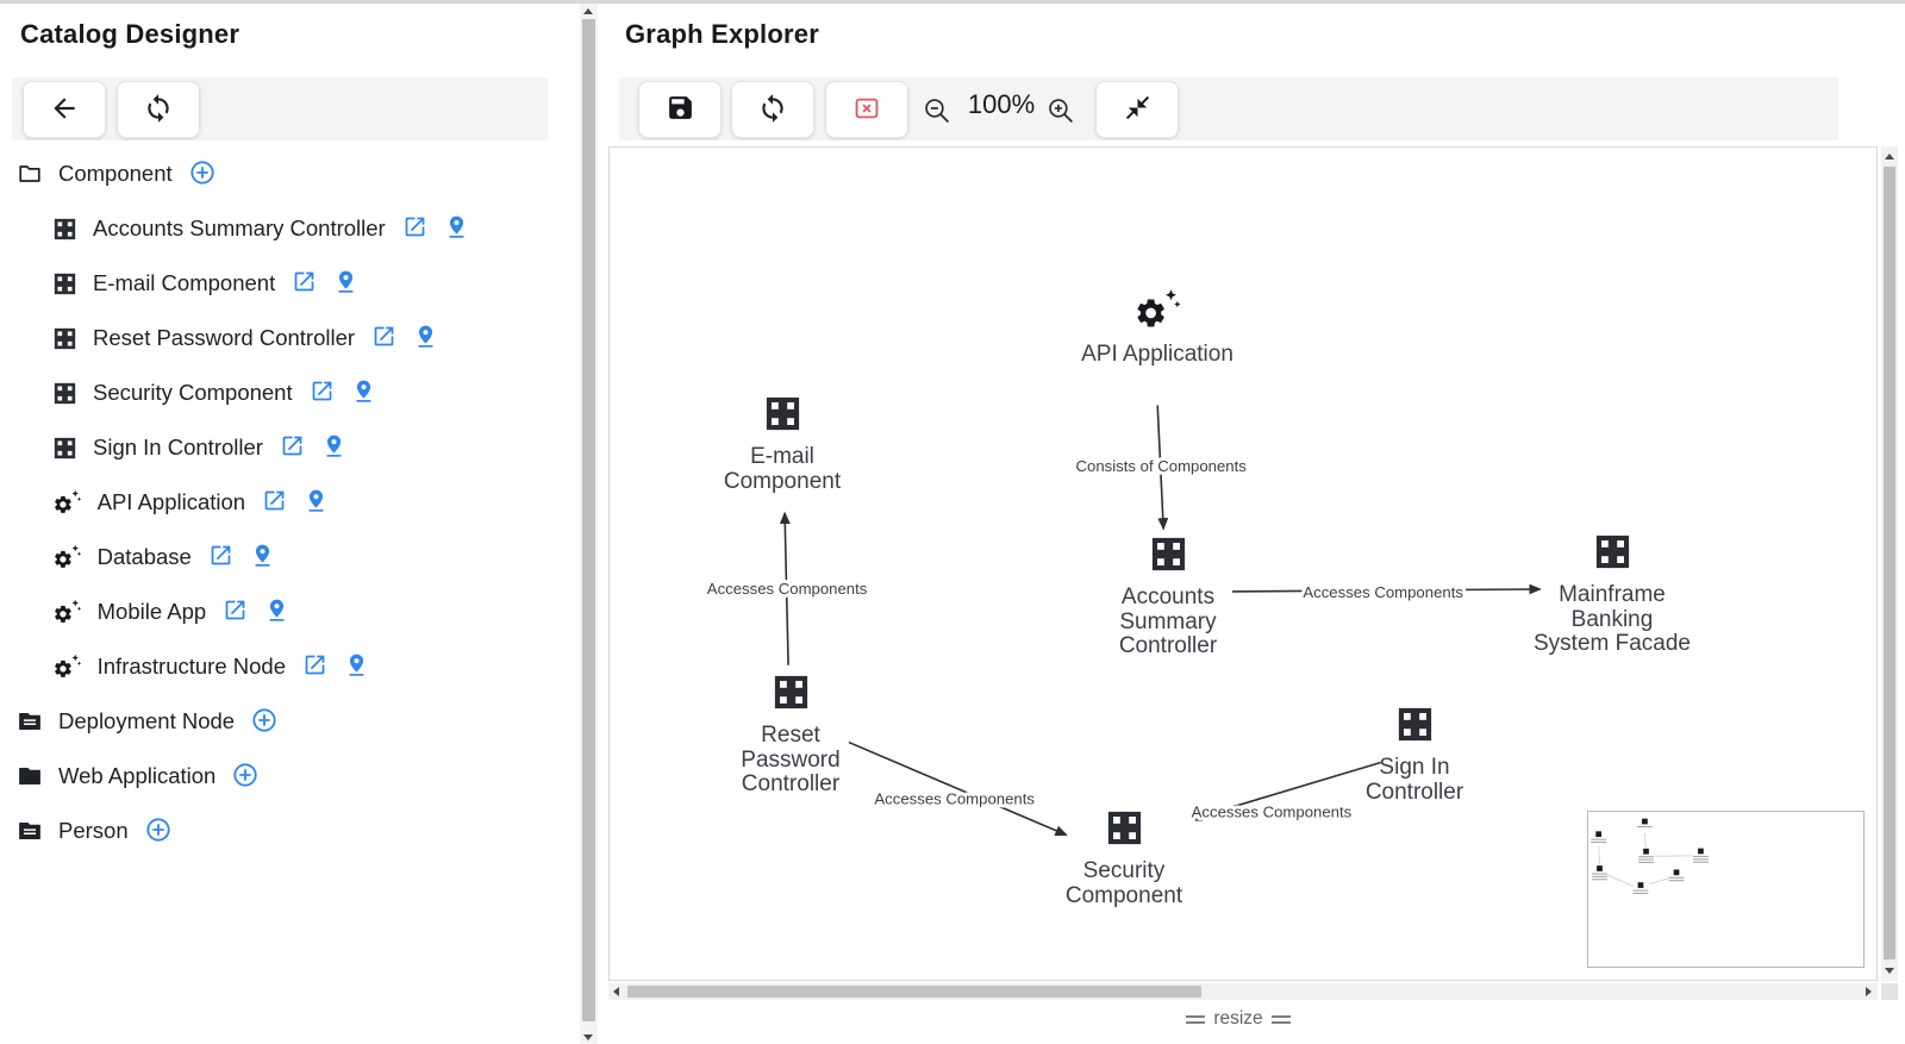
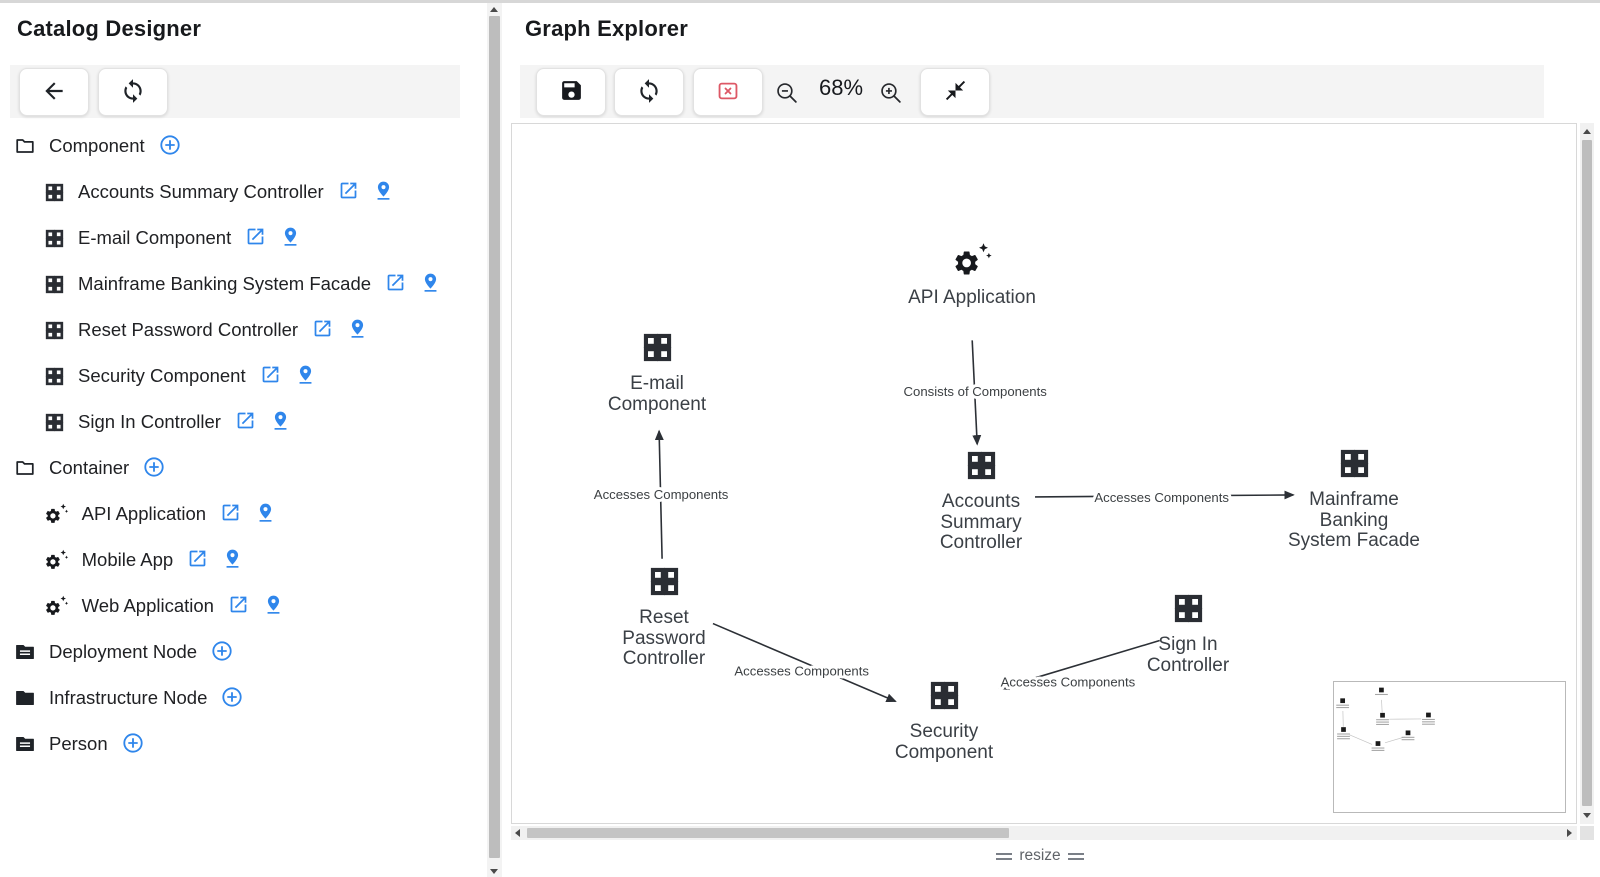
  Catalog Designer
  Component
  Accounts Summary Controller
  E-mail Component
+ Mainframe Banking System Facade
  Reset Password Controller
  Security Component
  Sign In Controller
+ Container
  API Application
- Database
  Mobile App
- Infrastructure Node
+ Web Application
  Deployment Node
- Web Application
+ Infrastructure Node
  Person
  Graph Explorer
- 100%
+ 68%
  Consists of Components
  Accesses Components
  Accesses Components
  Accesses Components
  Accesses Components
  API Application
  E-mail
  Component
  Accounts
  Summary
  Controller
  Mainframe
  Banking
  System Facade
  Reset
  Password
  Controller
  Security
  Component
  Sign In
  Controller
  resize
